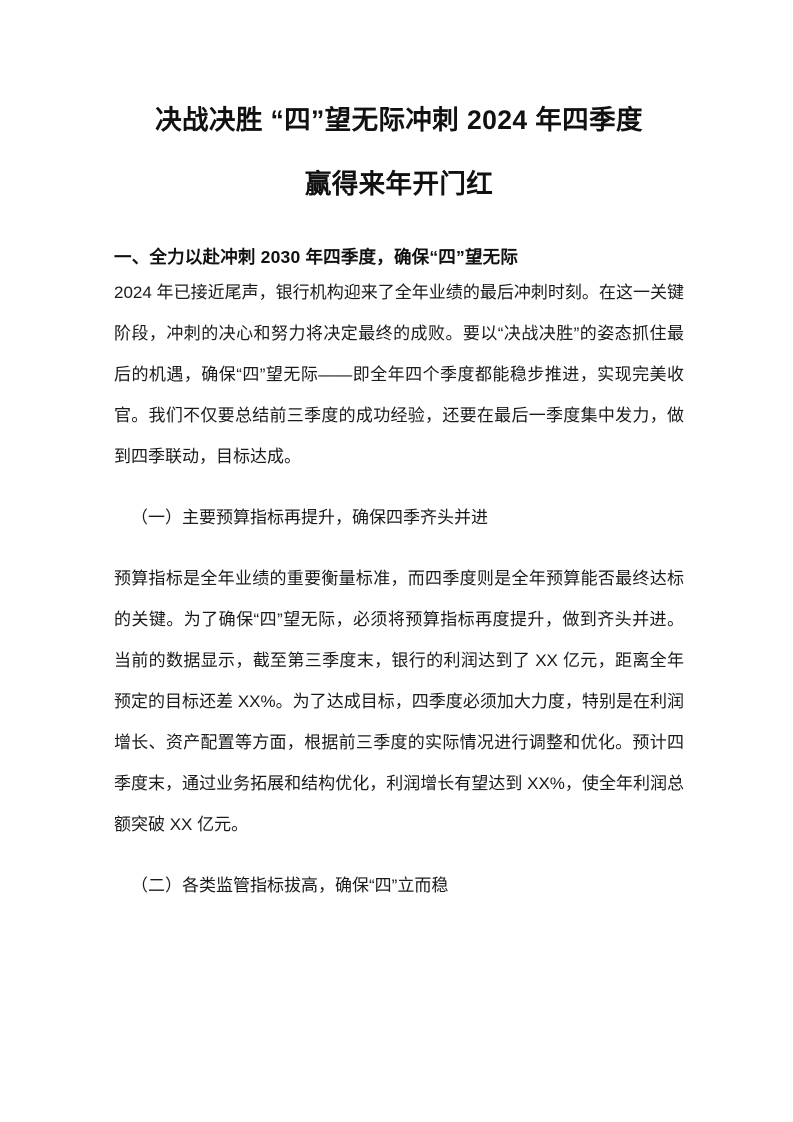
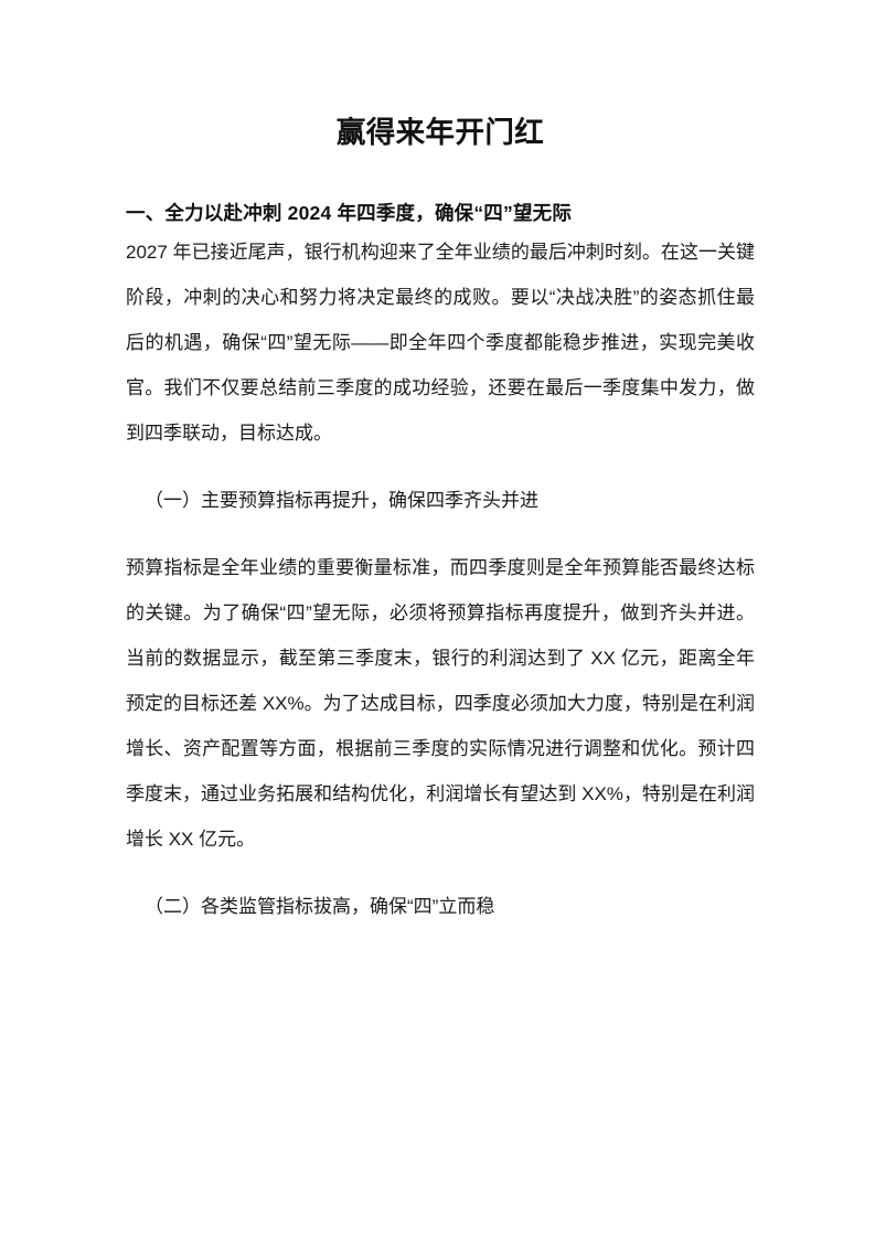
- 决战决胜 “四”望无际冲刺 2024 年四季度
  赢得来年开门红
- 一、全力以赴冲刺 2030 年四季度，确保“四”望无际
+ 一、全力以赴冲刺 2024 年四季度，确保“四”望无际
- 2024 年已接近尾声，银行机构迎来了全年业绩的最后冲刺时刻。在这一关键阶段，冲刺的决心和努力将决定最终的成败。要以“决战决胜”的姿态抓住最后的机遇，确保“四”望无际——即全年四个季度都能稳步推进，实现完美收官。我们不仅要总结前三季度的成功经验，还要在最后一季度集中发力，做到四季联动，目标达成。
+ 2027 年已接近尾声，银行机构迎来了全年业绩的最后冲刺时刻。在这一关键阶段，冲刺的决心和努力将决定最终的成败。要以“决战决胜”的姿态抓住最后的机遇，确保“四”望无际——即全年四个季度都能稳步推进，实现完美收官。我们不仅要总结前三季度的成功经验，还要在最后一季度集中发力，做到四季联动，目标达成。
  （一）主要预算指标再提升，确保四季齐头并进
- 预算指标是全年业绩的重要衡量标准，而四季度则是全年预算能否最终达标的关键。为了确保“四”望无际，必须将预算指标再度提升，做到齐头并进。当前的数据显示，截至第三季度末，银行的利润达到了 XX 亿元，距离全年预定的目标还差 XX%。为了达成目标，四季度必须加大力度，特别是在利润增长、资产配置等方面，根据前三季度的实际情况进行调整和优化。预计四季度末，通过业务拓展和结构优化，利润增长有望达到 XX%，使全年利润总额突破 XX 亿元。
+ 预算指标是全年业绩的重要衡量标准，而四季度则是全年预算能否最终达标的关键。为了确保“四”望无际，必须将预算指标再度提升，做到齐头并进。当前的数据显示，截至第三季度末，银行的利润达到了 XX 亿元，距离全年预定的目标还差 XX%。为了达成目标，四季度必须加大力度，特别是在利润增长、资产配置等方面，根据前三季度的实际情况进行调整和优化。预计四季度末，通过业务拓展和结构优化，利润增长有望达到 XX%，特别是在利润增长 XX 亿元。
  （二）各类监管指标拔高，确保“四”立而稳
